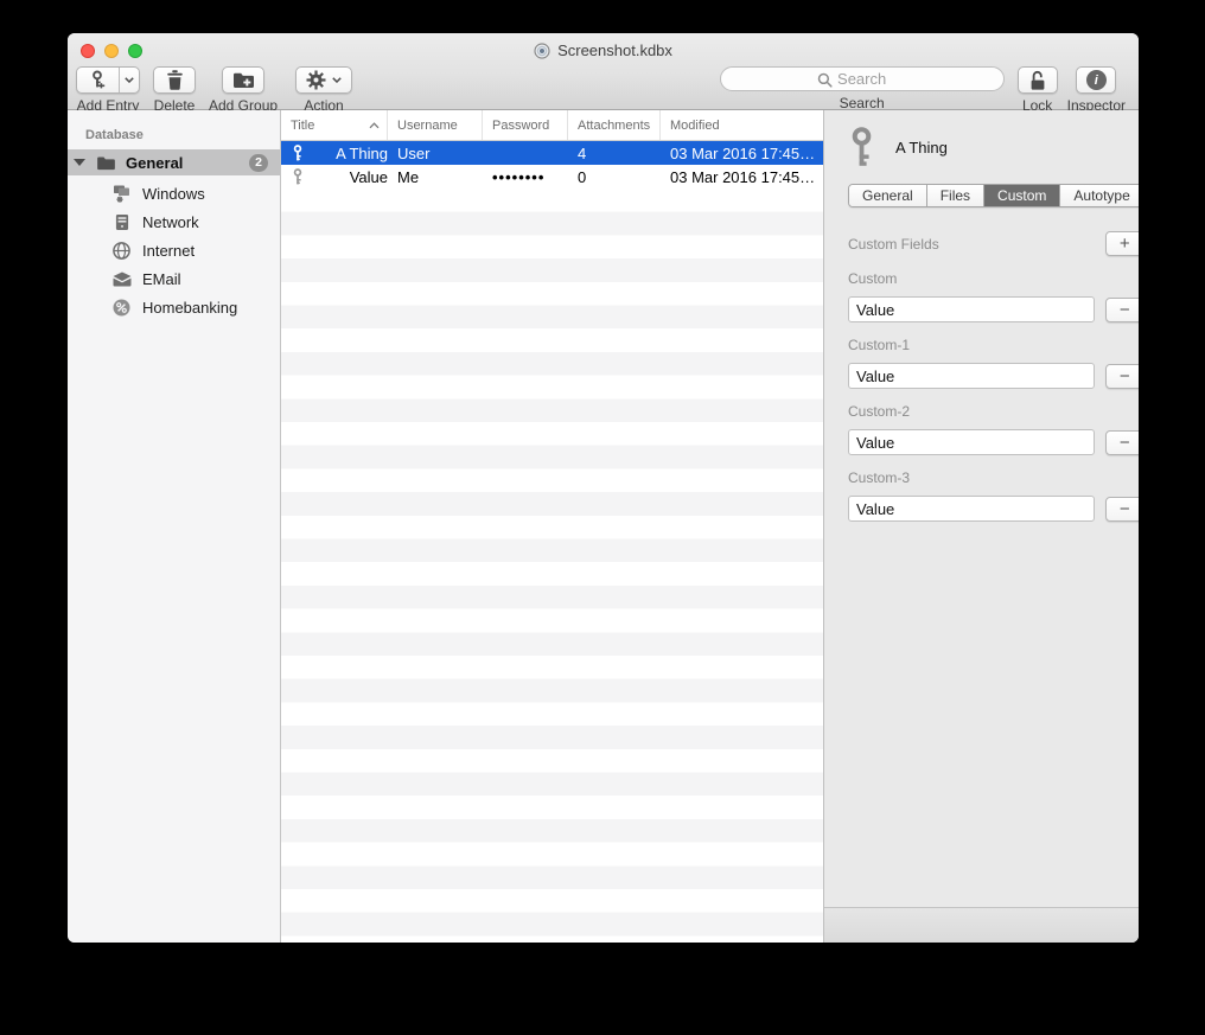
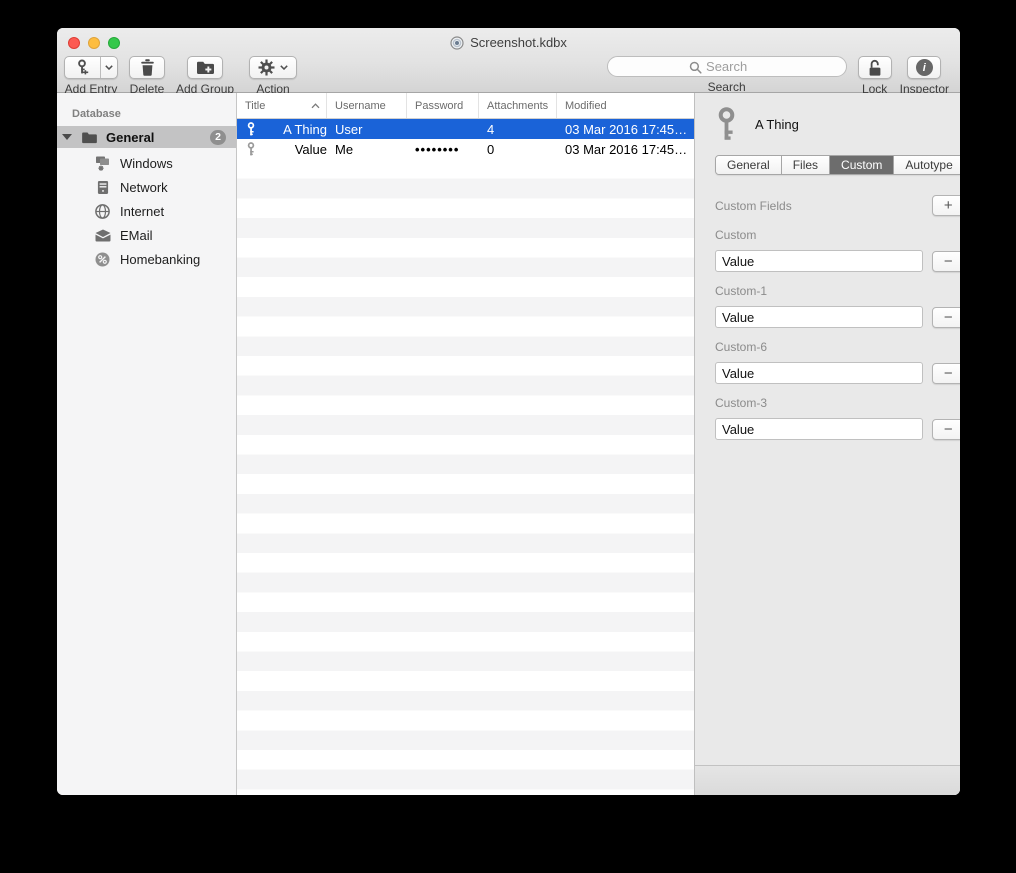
  Screenshot.kdbx
  Add Entry
  Delete
  Add Group
  Action
  Search
  Search
  Lock
  i
  Inspector
  Database
  General
  2
  Windows
  Network
  Internet
  EMail
  Homebanking
  Title
  Username
  Password
  Attachments
  Modified
  A Thing
  User
  4
  03 Mar 2016 17:45…
  Value
  Me
  ••••••••
  0
  03 Mar 2016 17:45…
  A Thing
  General
  Files
  Custom
  Autotype
  Custom Fields
  +
  Custom
  Value
  −
  Custom-1
  Value
  −
- Custom-2
+ Custom-6
  Value
  −
  Custom-3
  Value
  −
